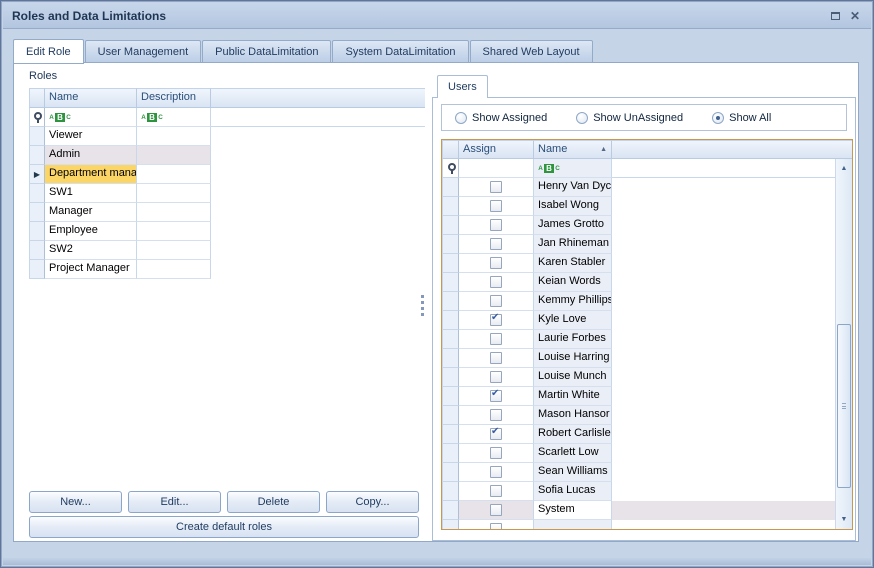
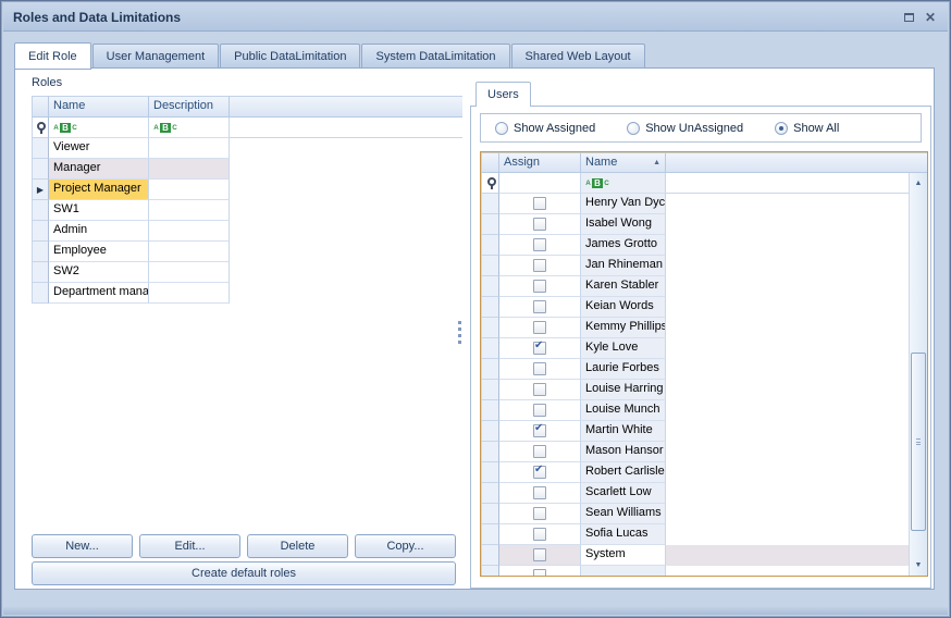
  Roles and Data Limitations
  ✕
  Edit Role
  User Management
  Public DataLimitation
  System DataLimitation
  Shared Web Layout
  Roles
  Name
  Description
  B
  B
  Viewer
- Admin
+ Manager
  ▶
- Department mana
+ Project Manager
  SW1
- Manager
+ Admin
  Employee
  SW2
- Project Manager
+ Department mana
  New...
  Edit...
  Delete
  Copy...
  Create default roles
  Users
  Show Assigned
  Show UnAssigned
  Show All
  Assign
  Name
  B
  Henry Van Dyc
  Isabel Wong
  James Grotto
  Jan Rhineman
  Karen Stabler
  Keian Words
  Kemmy Phillips
  ✔
  Kyle Love
  Laurie Forbes
  Louise Harring
  Louise Munch
  ✔
  Martin White
  Mason Hansor
  ✔
  Robert Carlisle
  Scarlett Low
  Sean Williams
  Sofia Lucas
  System
